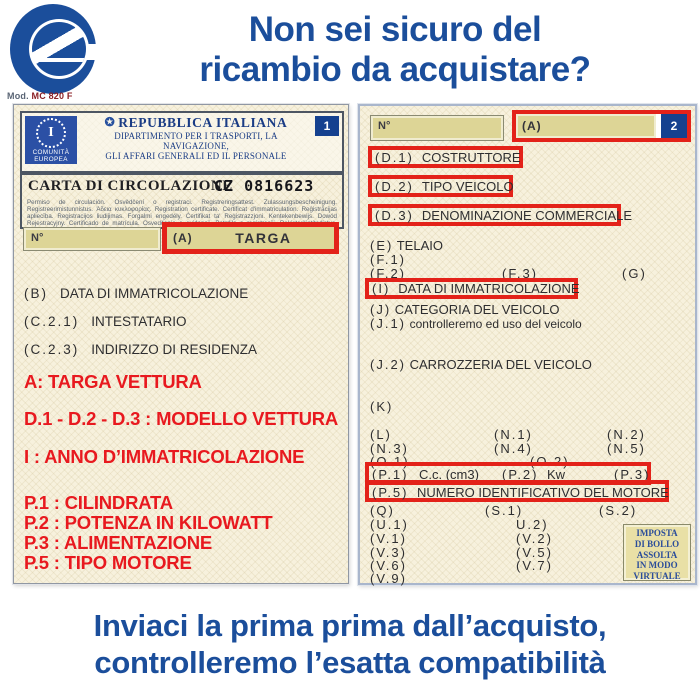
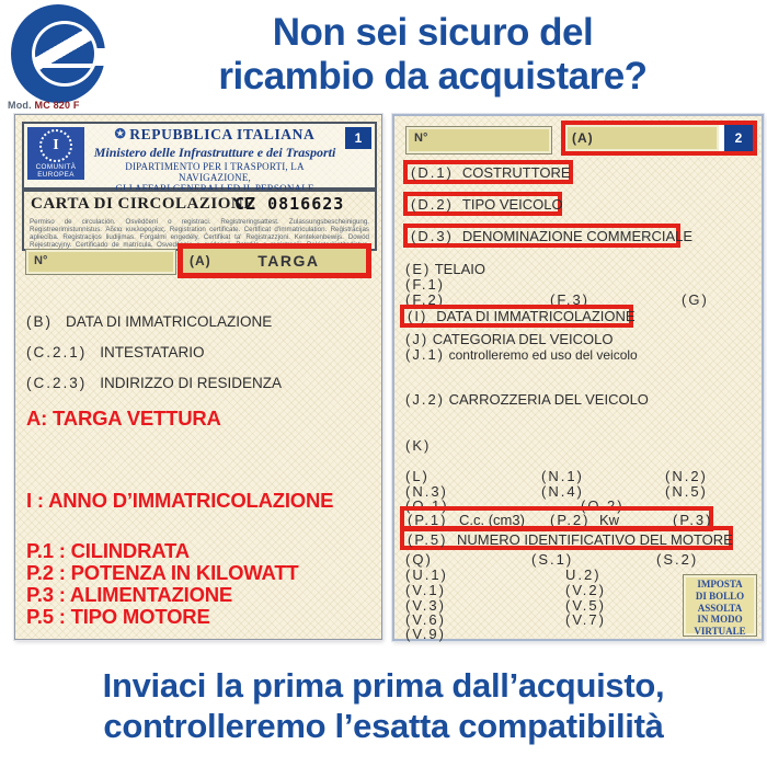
  Non sei sicuro del
  ricambio da acquistare?
  Mod. MC 820 F
  I
  1
  ✪ REPUBBLICA ITALIANA
+ Ministero delle Infrastrutture e dei Trasporti
  DIPARTIMENTO PER I TRASPORTI, LA NAVIGAZIONE,
  GLI AFFARI GENERALI ED IL PERSONALE
  CARTA DI CIRCOLAZIONE
  CZ 0816623
  N°
  (A)
  TARGA
  (B)
  DATA DI IMMATRICOLAZIONE
  (C.2.1)
  INTESTATARIO
  (C.2.3)
  INDIRIZZO DI RESIDENZA
  A: TARGA VETTURA
- D.1 - D.2 - D.3 : MODELLO VETTURA
  I : ANNO D’IMMATRICOLAZIONE
  P.1 : CILINDRATA
  P.2 : POTENZA IN KILOWATT
  P.3 : ALIMENTAZIONE
  P.5 : TIPO MOTORE
  N°
  (A)
  2
  (D.1)
  COSTRUTTORE
  (D.2)
  TIPO VEICOLO
  (D.3)
  DENOMINAZIONE COMMERCIALE
  (E) TELAIO
  (F.1)
  (F.2)
  (F.3)
  (G)
  (I)
  DATA DI IMMATRICOLAZIONE
  (J) CATEGORIA DEL VEICOLO
  (J.1) controlleremo ed uso del veicolo
  (J.2) CARROZZERIA DEL VEICOLO
  (K)
  (L)
  (N.1)
  (N.2)
  (N.3)
  (N.4)
  (N.5)
  (O.1)
  (O.2)
  (P.1)
  C.c. (cm3)
  (P.2)
  Kw
  (P.3)
  (P.5)
  NUMERO IDENTIFICATIVO DEL MOTORE
  (Q)
  (S.1)
  (S.2)
  (U.1)
  U.2)
  (V.1)
  (V.2)
  (V.3)
  (V.5)
  (V.6)
  (V.7)
  (V.9)
  IMPOSTA
  DI BOLLO
  ASSOLTA
  IN MODO
  VIRTUALE
  Inviaci la prima prima dall’acquisto,
  controlleremo l’esatta compatibilità
